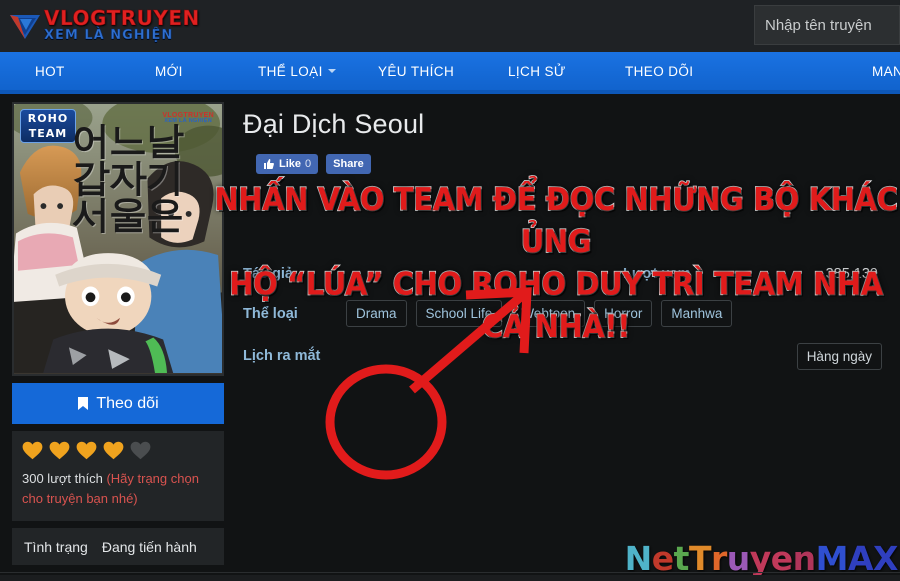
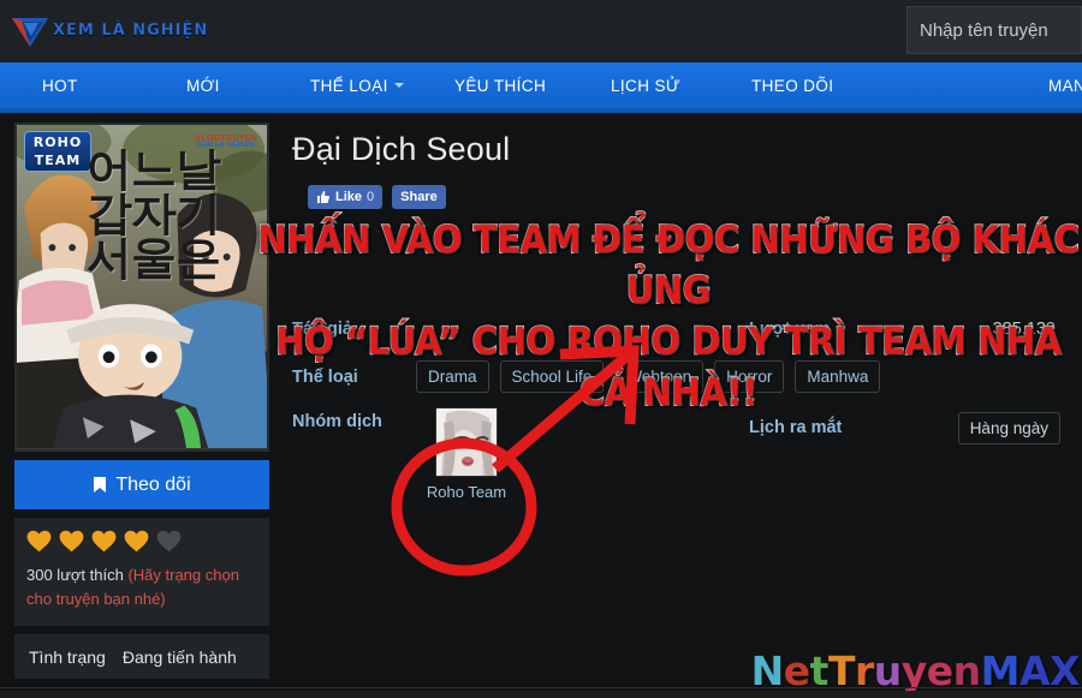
- VLOGTRUYEN
  XEM LÀ NGHIỆN
  Nhập tên truyện
  HOT
  MỚI
  THỂ LOẠI
  YÊU THÍCH
  LỊCH SỬ
  THEO DÕI
  ROHO
  TEAM
  어느날
  갑자기
  서울은
  Theo dõi
  300 lượt thích (Hãy trạng chọn cho truyện bạn nhé)
  Tình trạng
  Đang tiến hành
  Đại Dịch Seoul
  Like
  0
  Share
  Tác giả
  Lượt xem
  385,139
  Thể loại
  Drama
  School Life
  ebtoon
  Horror
  Manhwa
+ Nhóm dịch
+ Roho Team
  Lịch ra mắt
  Hàng ngày
  NHẤN VÀO TEAM ĐỂ ĐỌC NHỮNG BỘ KHÁC ỦNG
  HỘ “LÚA” CHO ROHO DUY TRÌ TEAM NHA Ả NHÀ!!
  NetTruyenMAX
